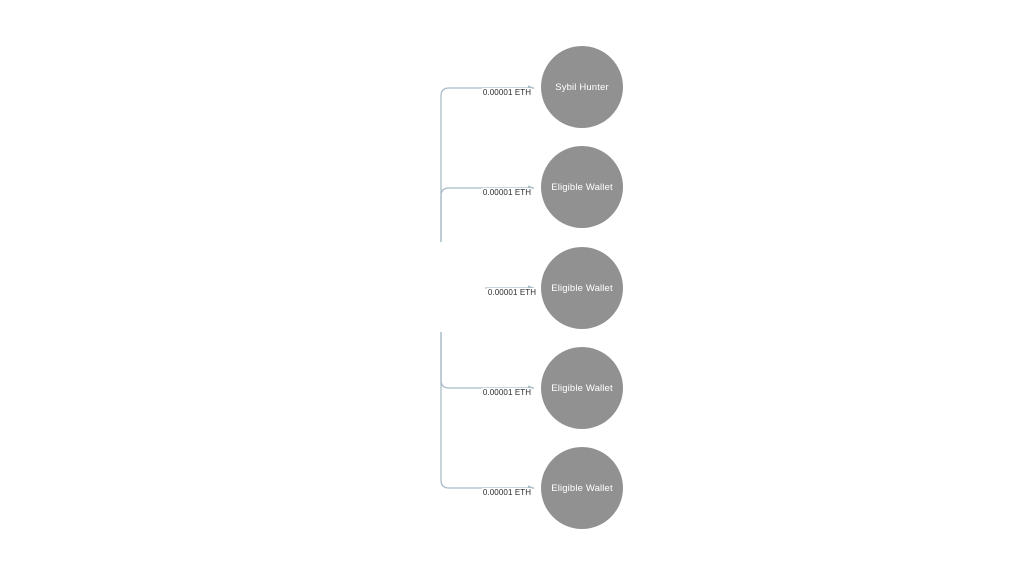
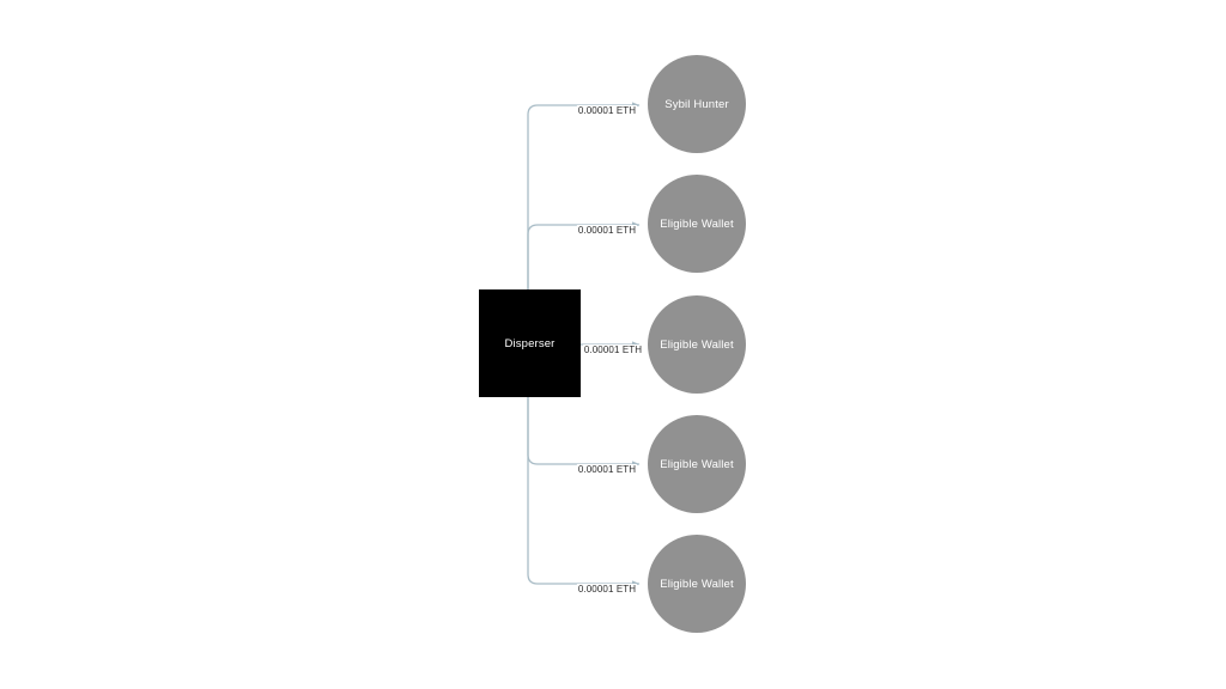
  0.00001 ETH
  0.00001 ETH
  0.00001 ETH
  0.00001 ETH
  0.00001 ETH
+ Disperser
  Sybil Hunter
  Eligible Wallet
  Eligible Wallet
  Eligible Wallet
  Eligible Wallet
